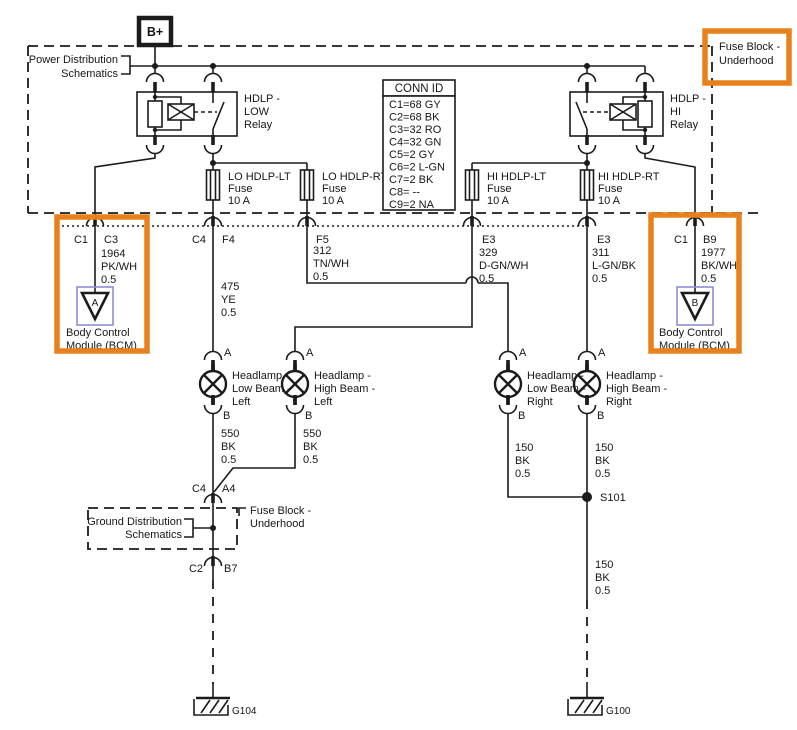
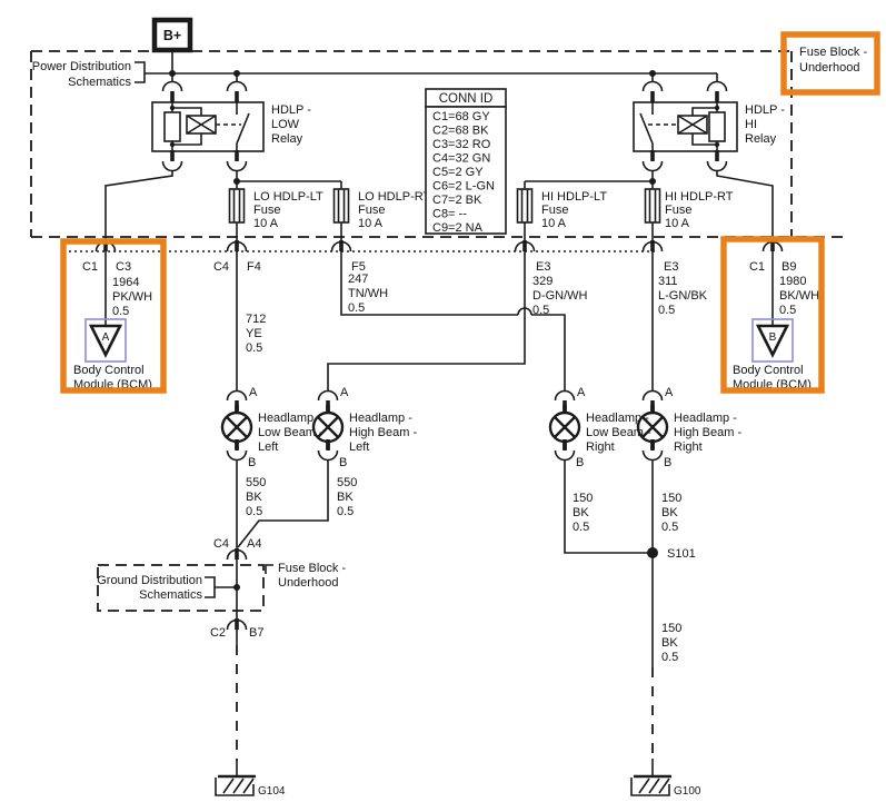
  B+
  Power Distribution
  Schematics
  Fuse Block -
  Underhood
  HDLP -
  LOW
  Relay
  HDLP -
  HI
  Relay
  LO HDLP-LT
  Fuse
  10 A
  LO HDLP-R
  Fuse
  10 A
  HI HDLP-LT
  Fuse
  10 A
  HI HDLP-RT
  Fuse
  10 A
  CONN ID
  C1=68 GY
  C2=68 BK
  C3=32 RO
  C4=32 GN
  C5=2 GY
  C6=2 L-GN
  C7=2 BK
  C8= --
  C9=2 NA
  C1
  C3
  C4
  F4
  F5
  E3
  E3
  C1
  B9
  1964
  PK/WH
  0.5
- 475
+ 712
  YE
  0.5
- 312
+ 247
  TN/WH
  0.5
  329
  D-GN/WH
  0.5
  311
  L-GN/BK
  0.5
- 1977
+ 1980
  BK/WH
  0.5
  A
  Body Control
  Module (BCM)
  B
  Body Control
  Module (BCM)
  A
  B
  Headlamp
  Low Beam
  Left
  A
  B
  Headlamp -
  High Beam -
  Left
  A
  B
  Headlamp -
  Low Bea -
  Right
  A
  B
  Headlamp -
  High Beam -
  Right
  550
  BK
  0.5
  550
  BK
  0.5
  C4
  A4
  Ground Distribution
  Schematics
  Fuse Block -
  Underhood
  C2
  B7
  G104
  150
  BK
  0.5
  150
  BK
  0.5
  S101
  150
  BK
  0.5
  G100
